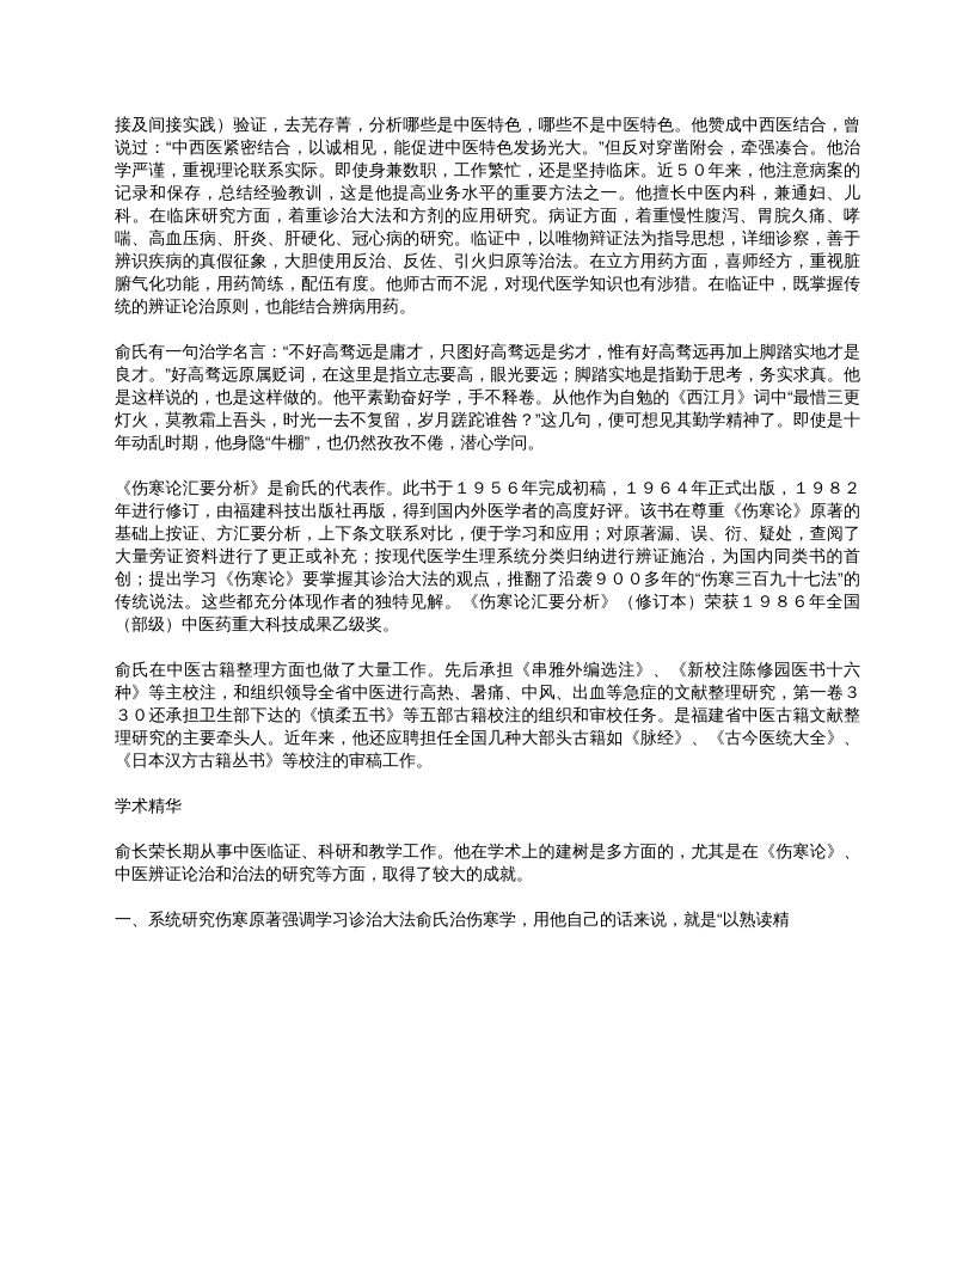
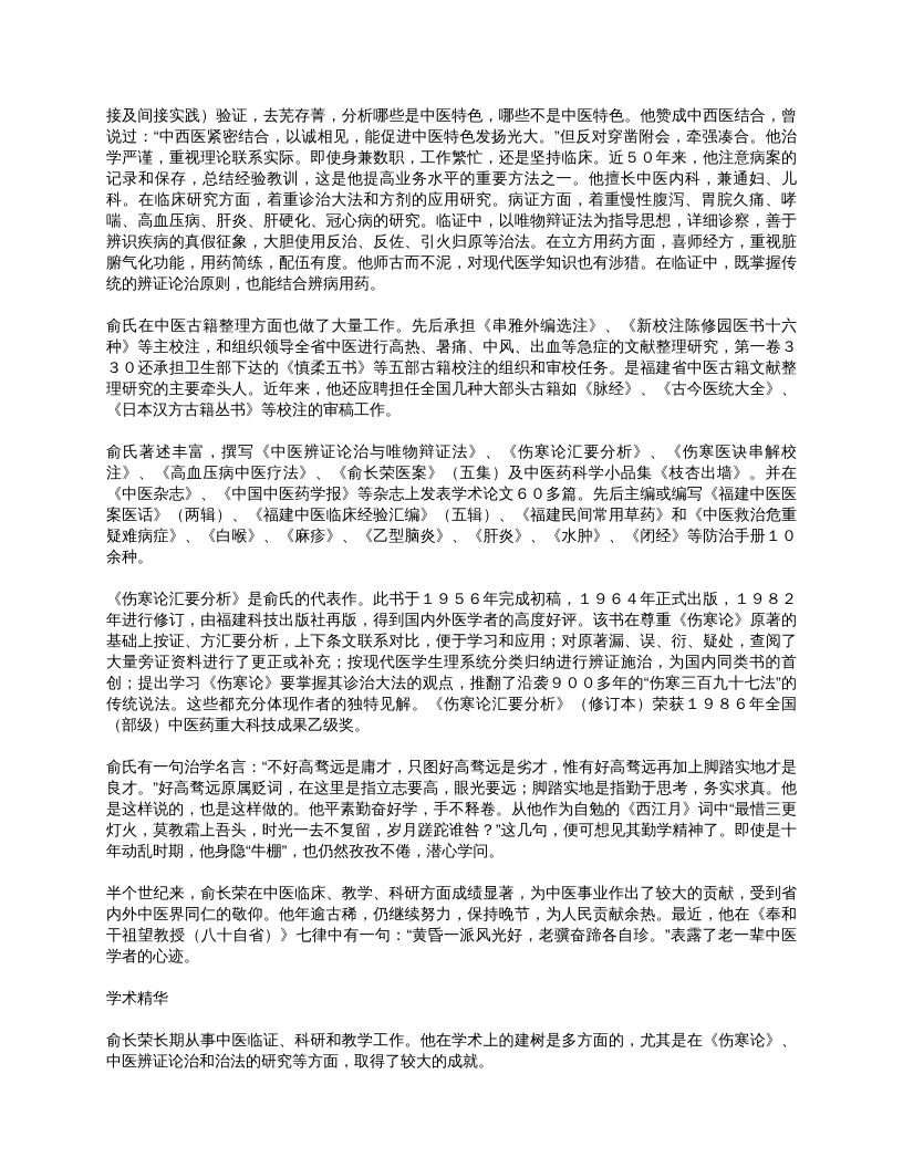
  接及间接实践）验证，去芜存菁，分析哪些是中医特色，哪些不是中医特色。他赞成中西医结合，曾说过：“中西医紧密结合，以诚相见，能促进中医特色发扬光大。”但反对穿凿附会，牵强凑合。他治学严谨，重视理论联系实际。即使身兼数职，工作繁忙，还是坚持临床。近５０年来，他注意病案的记录和保存，总结经验教训，这是他提高业务水平的重要方法之一。他擅长中医内科，兼通妇、儿科。在临床研究方面，着重诊治大法和方剂的应用研究。病证方面，着重慢性腹泻、胃脘久痛、哮喘、高血压病、肝炎、肝硬化、冠心病的研究。临证中，以唯物辩证法为指导思想，详细诊察，善于辨识疾病的真假征象，大胆使用反治、反佐、引火归原等治法。在立方用药方面，喜师经方，重视脏腑气化功能，用药简练，配伍有度。他师古而不泥，对现代医学知识也有涉猎。在临证中，既掌握传统的辨证论治原则，也能结合辨病用药。
- 俞氏有一句治学名言：“不好高骛远是庸才，只图好高骛远是劣才，惟有好高骛远再加上脚踏实地才是良才。”好高骛远原属贬词，在这里是指立志要高，眼光要远；脚踏实地是指勤于思考，务实求真。他是这样说的，也是这样做的。他平素勤奋好学，手不释卷。从他作为自勉的《西江月》词中“最惜三更灯火，莫教霜上吾头，时光一去不复留，岁月蹉跎谁咎？”这几句，便可想见其勤学精神了。即使是十年动乱时期，他身隐“牛棚”，也仍然孜孜不倦，潜心学问。
+ 俞氏在中医古籍整理方面也做了大量工作。先后承担《串雅外编选注》、《新校注陈修园医书十六种》等主校注，和组织领导全省中医进行高热、暑痛、中风、出血等急症的文献整理研究，第一卷３３０还承担卫生部下达的《慎柔五书》等五部古籍校注的组织和审校任务。是福建省中医古籍文献整理研究的主要牵头人。近年来，他还应聘担任全国几种大部头古籍如《脉经》、《古今医统大全》、《日本汉方古籍丛书》等校注的审稿工作。
+ 俞氏著述丰富，撰写《中医辨证论治与唯物辩证法》、《伤寒论汇要分析》、《伤寒医诀串解校注》、《高血压病中医疗法》、《俞长荣医案》（五集）及中医药科学小品集《枝杏出墙》。并在《中医杂志》、《中国中医药学报》等杂志上发表学术论文６０多篇。先后主编或编写《福建中医医案医话》（两辑）、《福建中医临床经验汇编》（五辑）、《福建民间常用草药》和《中医救治危重疑难病症》、《白喉》、《麻疹》、《乙型脑炎》、《肝炎》、《水肿》、《闭经》等防治手册１０余种。
  《伤寒论汇要分析》是俞氏的代表作。此书于１９５６年完成初稿，１９６４年正式出版，１９８２年进行修订，由福建科技出版社再版，得到国内外医学者的高度好评。该书在尊重《伤寒论》原著的基础上按证、方汇要分析，上下条文联系对比，便于学习和应用；对原著漏、误、衍、疑处，查阅了大量旁证资料进行了更正或补充；按现代医学生理系统分类归纳进行辨证施治，为国内同类书的首创；提出学习《伤寒论》要掌握其诊治大法的观点，推翻了沿袭９００多年的“伤寒三百九十七法”的传统说法。这些都充分体现作者的独特见解。《伤寒论汇要分析》（修订本）荣获１９８６年全国（部级）中医药重大科技成果乙级奖。
- 俞氏在中医古籍整理方面也做了大量工作。先后承担《串雅外编选注》、《新校注陈修园医书十六种》等主校注，和组织领导全省中医进行高热、暑痛、中风、出血等急症的文献整理研究，第一卷３３０还承担卫生部下达的《慎柔五书》等五部古籍校注的组织和审校任务。是福建省中医古籍文献整理研究的主要牵头人。近年来，他还应聘担任全国几种大部头古籍如《脉经》、《古今医统大全》、《日本汉方古籍丛书》等校注的审稿工作。
+ 俞氏有一句治学名言：“不好高骛远是庸才，只图好高骛远是劣才，惟有好高骛远再加上脚踏实地才是良才。”好高骛远原属贬词，在这里是指立志要高，眼光要远；脚踏实地是指勤于思考，务实求真。他是这样说的，也是这样做的。他平素勤奋好学，手不释卷。从他作为自勉的《西江月》词中“最惜三更灯火，莫教霜上吾头，时光一去不复留，岁月蹉跎谁咎？”这几句，便可想见其勤学精神了。即使是十年动乱时期，他身隐“牛棚”，也仍然孜孜不倦，潜心学问。
+ 半个世纪来，俞长荣在中医临床、教学、科研方面成绩显著，为中医事业作出了较大的贡献，受到省内外中医界同仁的敬仰。他年逾古稀，仍继续努力，保持晚节，为人民贡献余热。最近，他在《奉和干祖望教授（八十自省）》七律中有一句：“黄昏一派风光好，老骥奋蹄各自珍。”表露了老一辈中医学者的心迹。
  学术精华
  俞长荣长期从事中医临证、科研和教学工作。他在学术上的建树是多方面的，尤其是在《伤寒论》、中医辨证论治和治法的研究等方面，取得了较大的成就。
- 一、系统研究伤寒原著强调学习诊治大法俞氏治伤寒学，用他自己的话来说，就是“以熟读精
